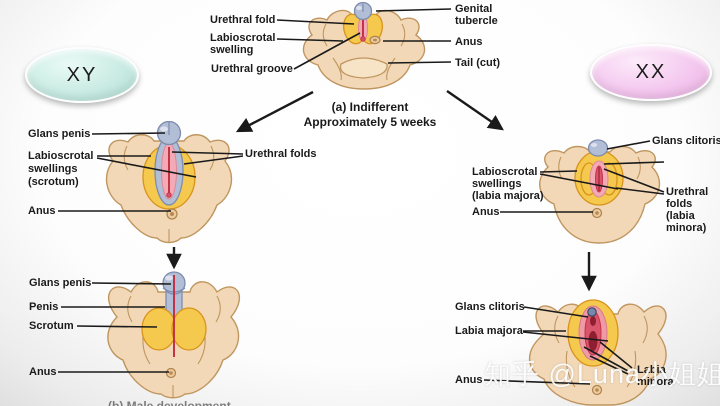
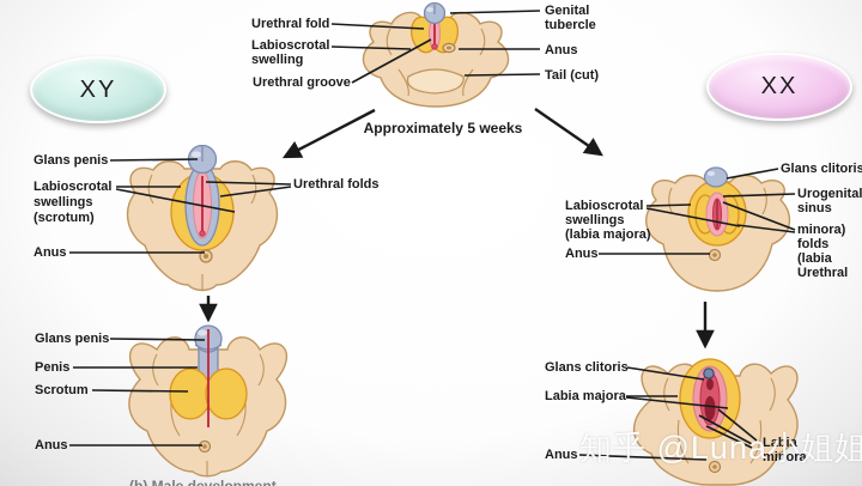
  XY
  XX
  Urethral fold
  Labioscrotal
  swelling
  Urethral groove
  Genital
  tubercle
  Anus
  Tail (cut)
- (a) Indifferent
  Approximately 5 weeks
  Glans penis
  Labioscrotal
  swellings
  (scrotum)
  Anus
  Urethral folds
  Glans penis
  Penis
  Scrotum
  Anus
  Glans clitoris
+ Urogenital
+ sinus
- Urethral
+ minora)
  folds
  (labia
- minora)
+ Urethral
  Labioscrotal
  swellings
  (labia majora)
  Anus
  Glans clitoris
  Labia majora
  Labia
  minora
  Anus
  知乎 @Luna小姐姐
